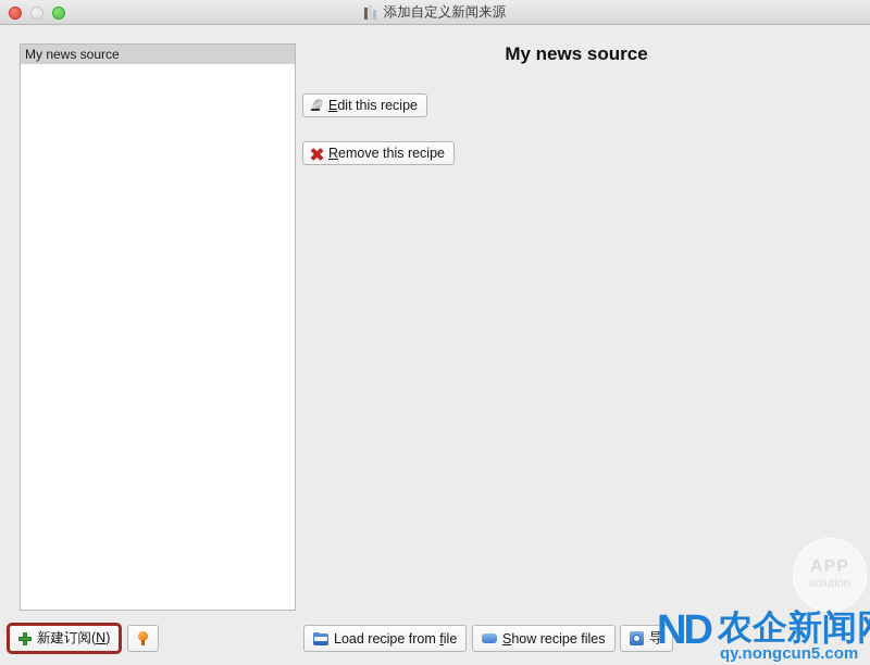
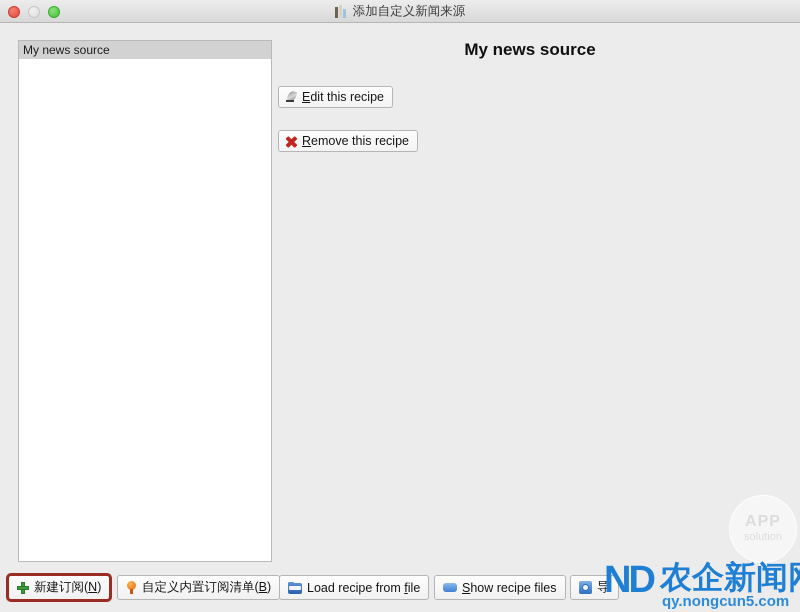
  添加自定义新闻来源
  My news source
  My news source
  Edit this recipe
  Remove this recipe
  APP
  solution
  新建订阅(N)
+ 自定义内置订阅清单(B)
  Load recipe from file
  Show recipe files
  导
  ND
  农企新闻
  qy.nongcun5.com
